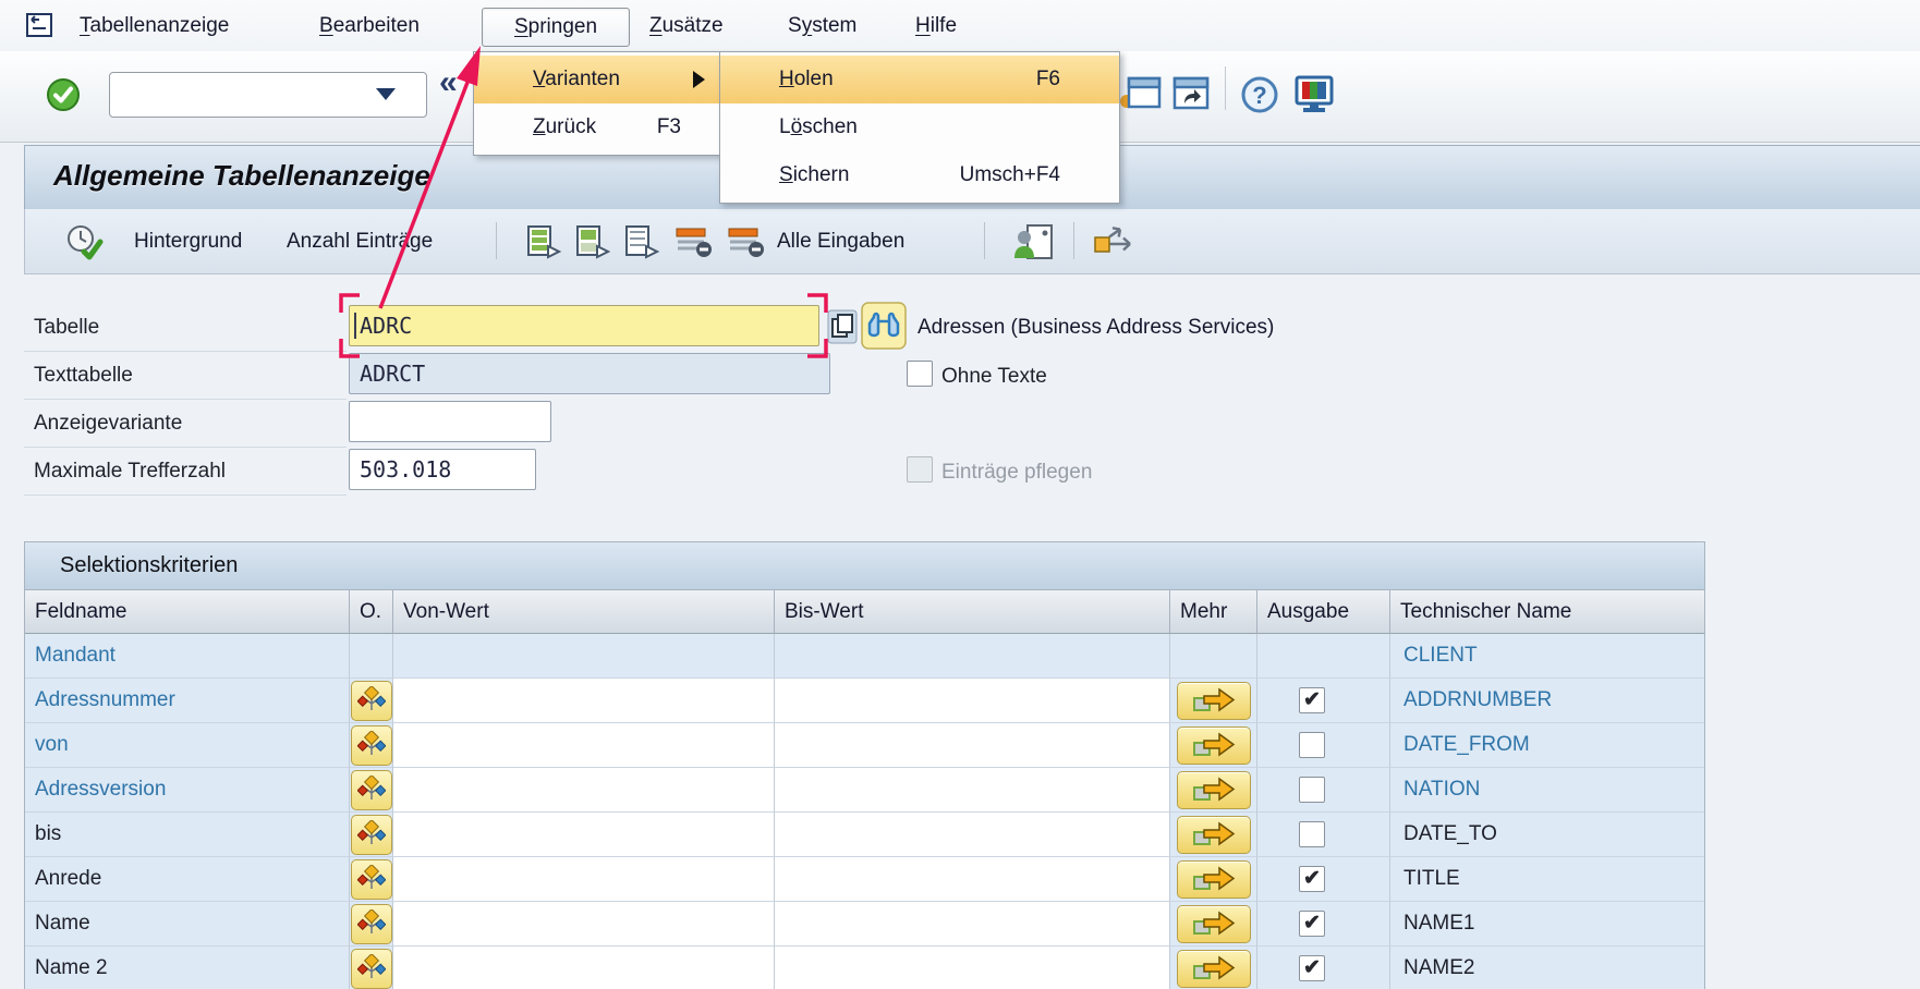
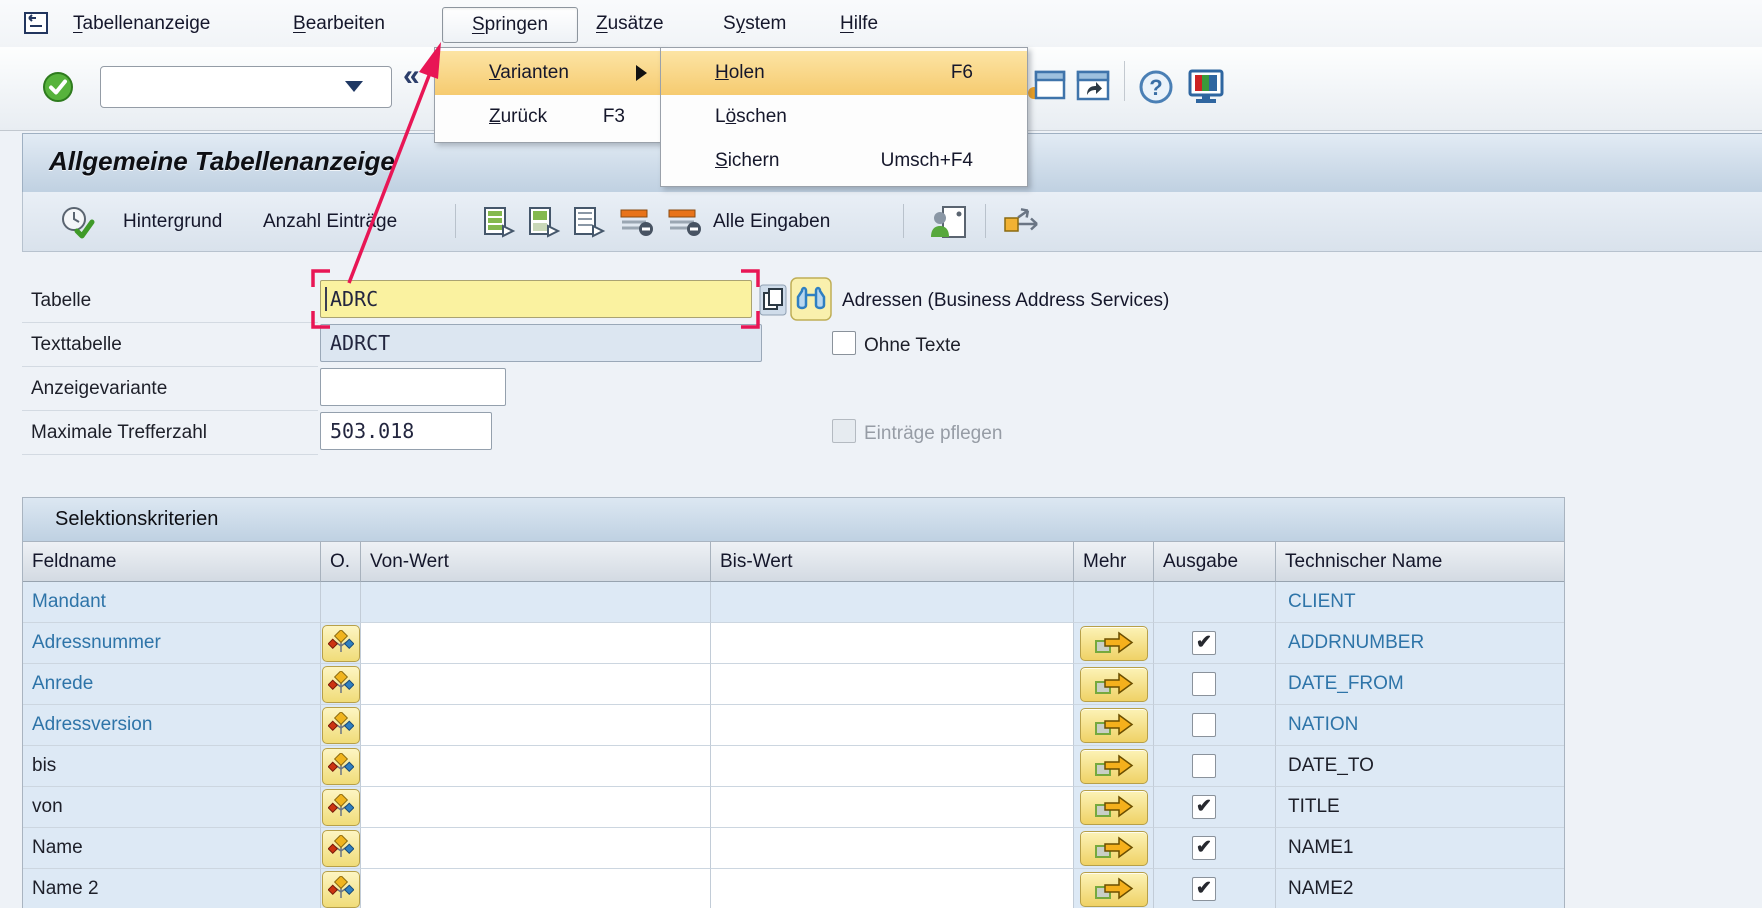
  Tabellenanzeige
  Bearbeiten
  Springen
  Zusätze
  System
  Hilfe
  «
  ?
  Allgemeine Tabellenanzeige
  Hintergrund
  Anzahl Einträge
  Alle Eingaben
  Tabelle
  ADRC
  Adressen (Business Address Services)
  Texttabelle
  ADRCT
  Ohne Texte
  Anzeigevariante
  Maximale Trefferzahl
  503.018
  Einträge pflegen
  Selektionskriterien
  Feldname
  O.
  Von-Wert
  Bis-Wert
  Mehr
  Ausgabe
  Technischer Name
  Mandant
  CLIENT
  Adressnummer
  ✔
  ADDRNUMBER
- von
+ Anrede
  DATE_FROM
  Adressversion
  NATION
  bis
  DATE_TO
- Anrede
+ von
  ✔
  TITLE
  Name
  ✔
  NAME1
  Name 2
  ✔
  NAME2
  Varianten
  Zurück
  F3
  Holen
  F6
  Löschen
  Sichern
  Umsch+F4
